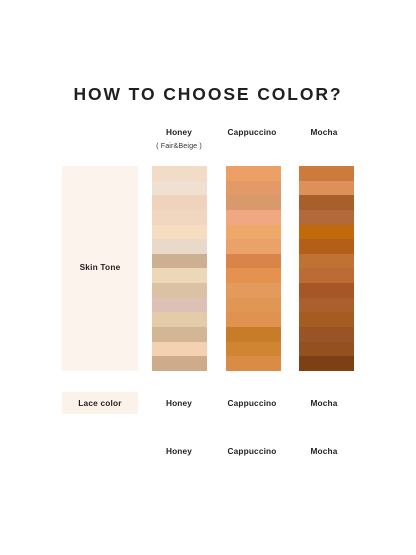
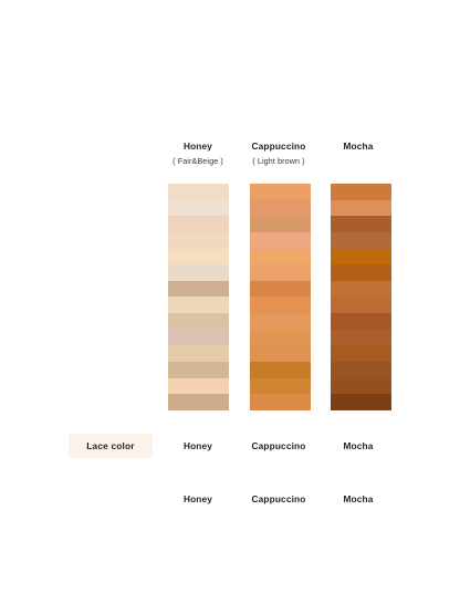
- HOW TO CHOOSE COLOR?
  Honey
  ( Fair&Beige )
  Cappuccino
+ ( Light brown )
  Mocha
- Skin Tone
  Lace color
  Honey
  Cappuccino
  Mocha
  Honey
  Cappuccino
  Mocha
